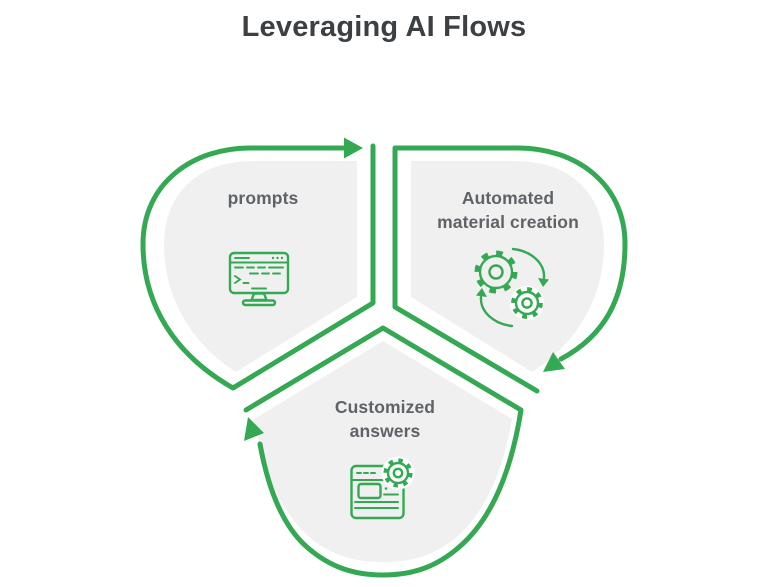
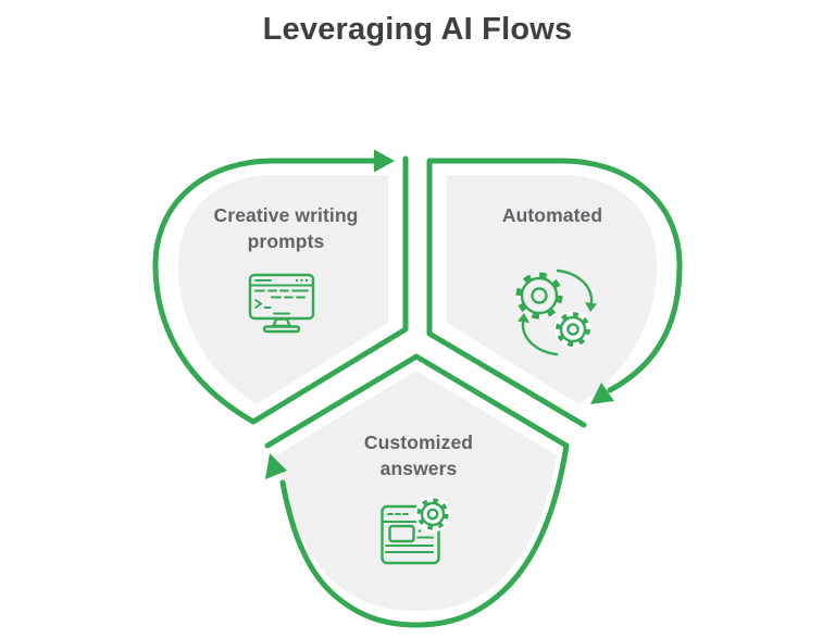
  Leveraging AI Flows
+ Creative writing
  prompts
  Automated
- material creation
  Customized
  answers
